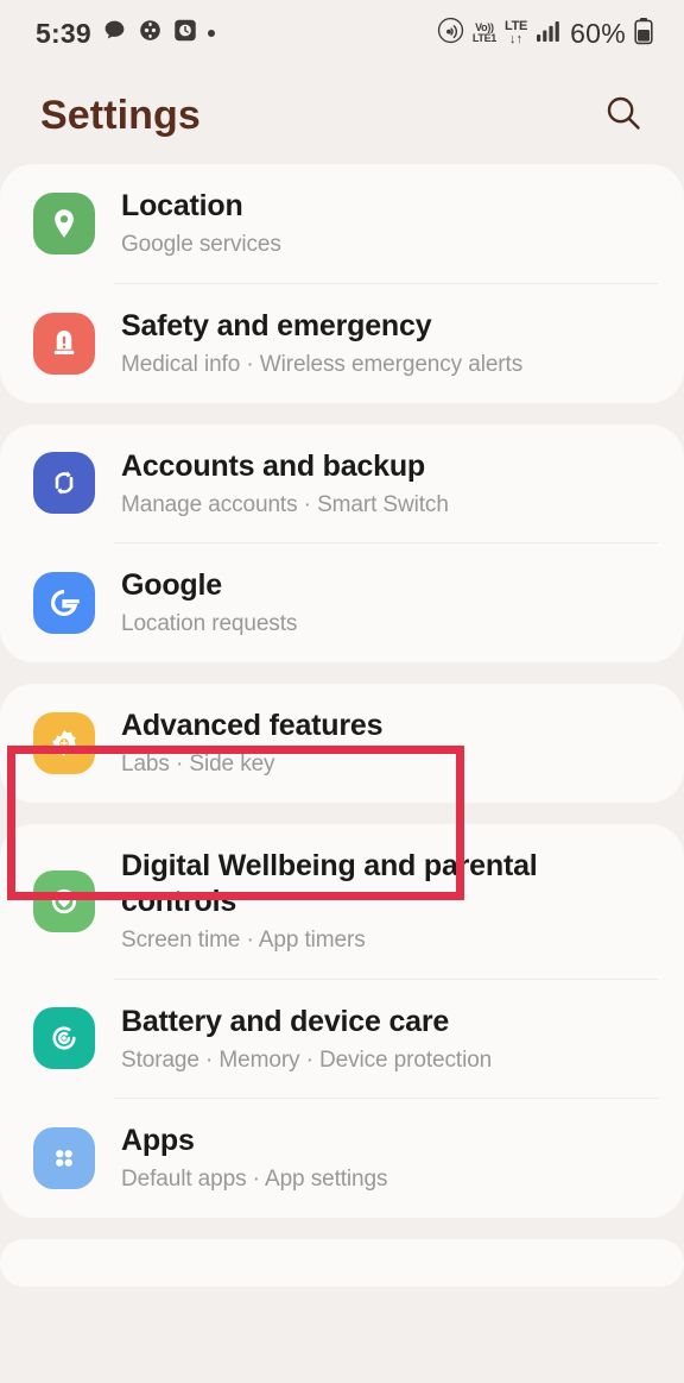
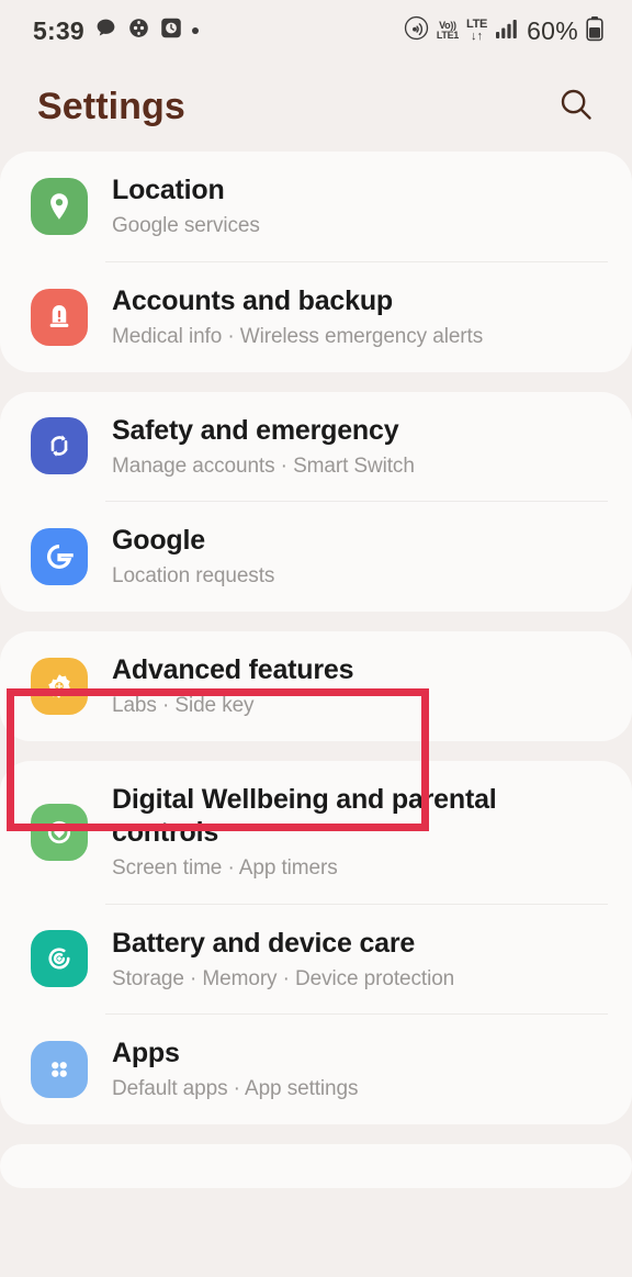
  5:39
  Vo))
  LTE1
  LTE
  ↓↑
  60%
  Settings
  Location
  Google services
- Safety and emergency
+ Accounts and backup
  Medical info · Wireless emergency alerts
- Accounts and backup
+ Safety and emergency
  Manage accounts · Smart Switch
  Google
  Location requests
  Advanced features
  Labs · Side key
  Digital Wellbeing and parental controls
  Screen time · App timers
  Battery and device care
  Storage · Memory · Device protection
  Apps
  Default apps · App settings
